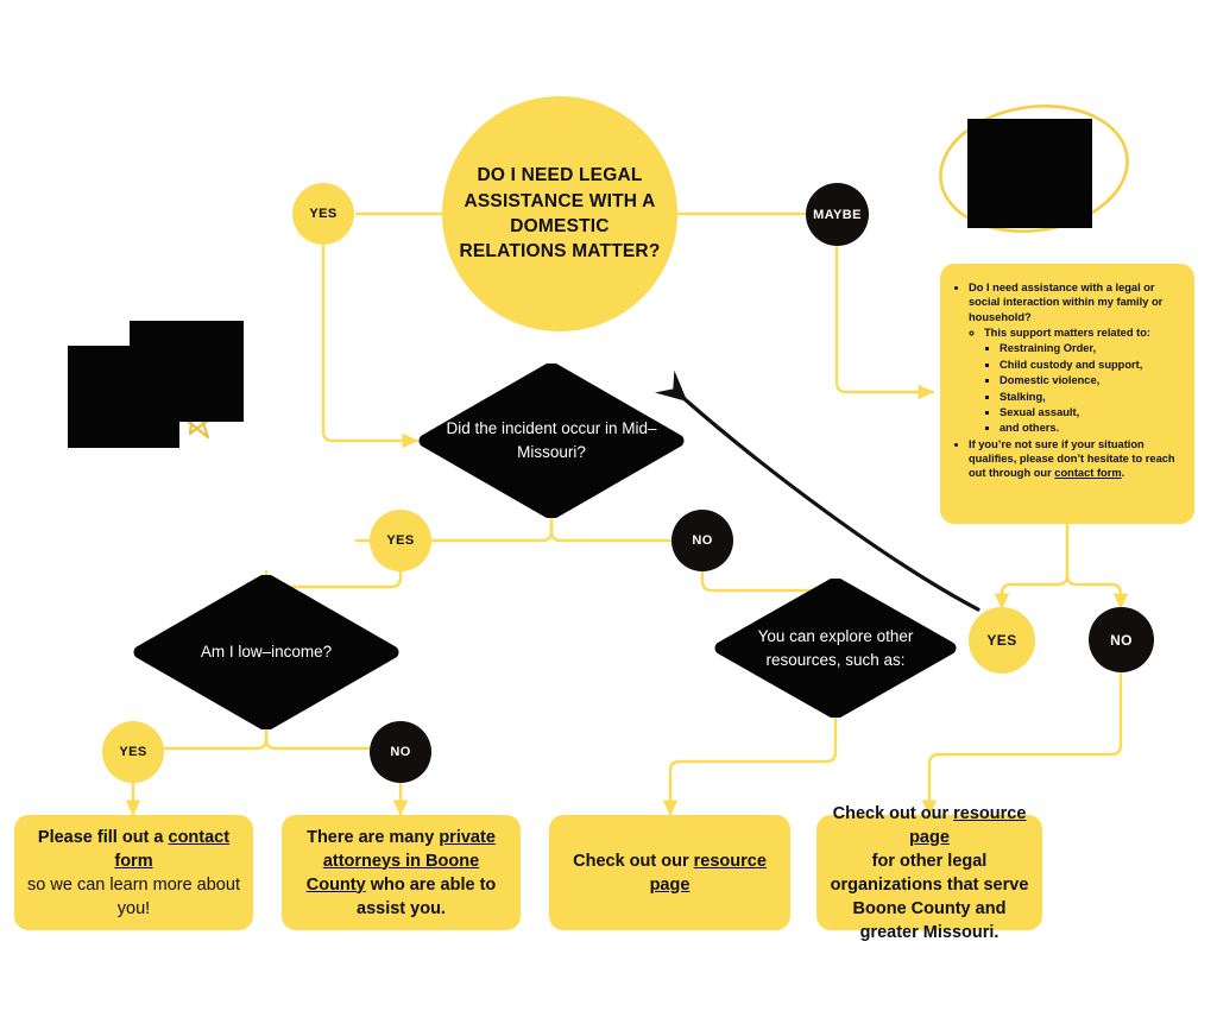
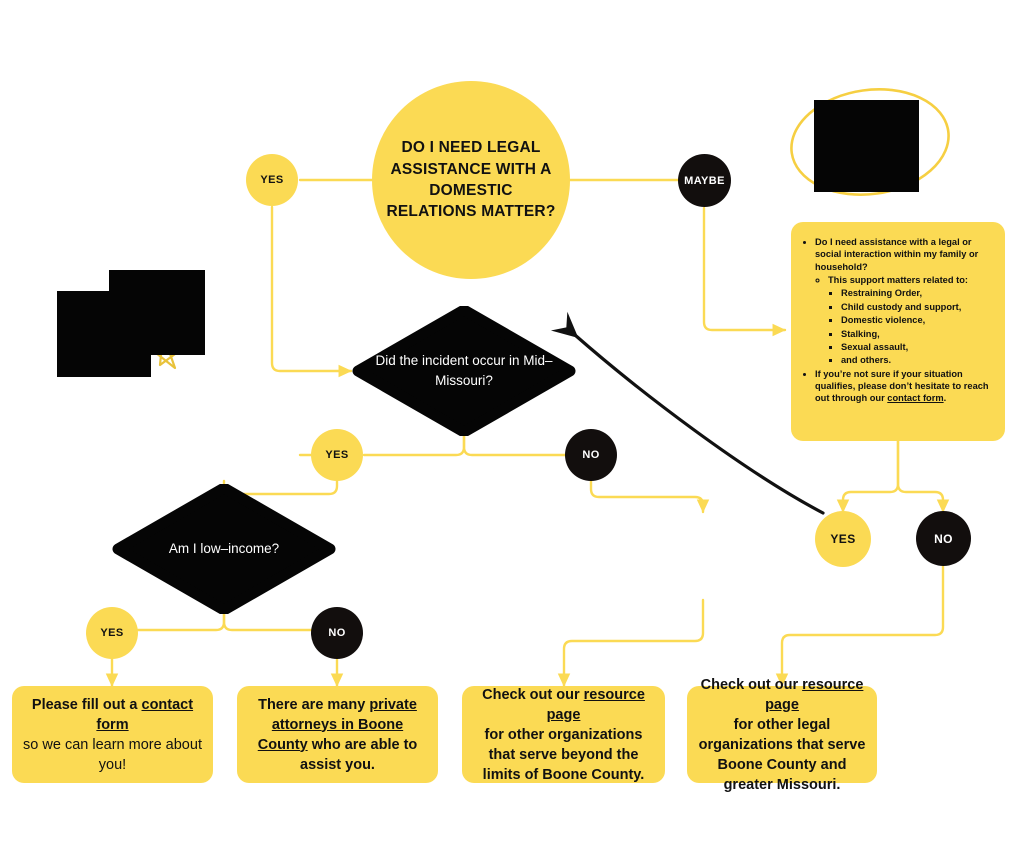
  DO I NEED LEGAL ASSISTANCE WITH A DOMESTIC RELATIONS MATTER?
  YES
  MAYBE
  YES
  NO
  YES
  NO
  YES
  NO
  Did the incident occur in Mid–Missouri?
  Am I low–income?
- You can explore other resources, such as:
  Do I need assistance with a legal or social interaction within my family or household?
  This support matters related to:
  Restraining Order,
  Child custody and support,
  Domestic violence,
  Stalking,
  Sexual assault,
  and others.
  If you’re not sure if your situation qualifies, please don’t hesitate to reach out through our contact form.
  Please fill out a contact form
  so we can learn more about you!
  There are many private attorneys in Boone County who are able to assist you.
  Check out our resource page
+ for other organizations that serve beyond the limits of Boone County.
  Check out our resource page
  for other legal organizations that serve Boone County and greater Missouri.
